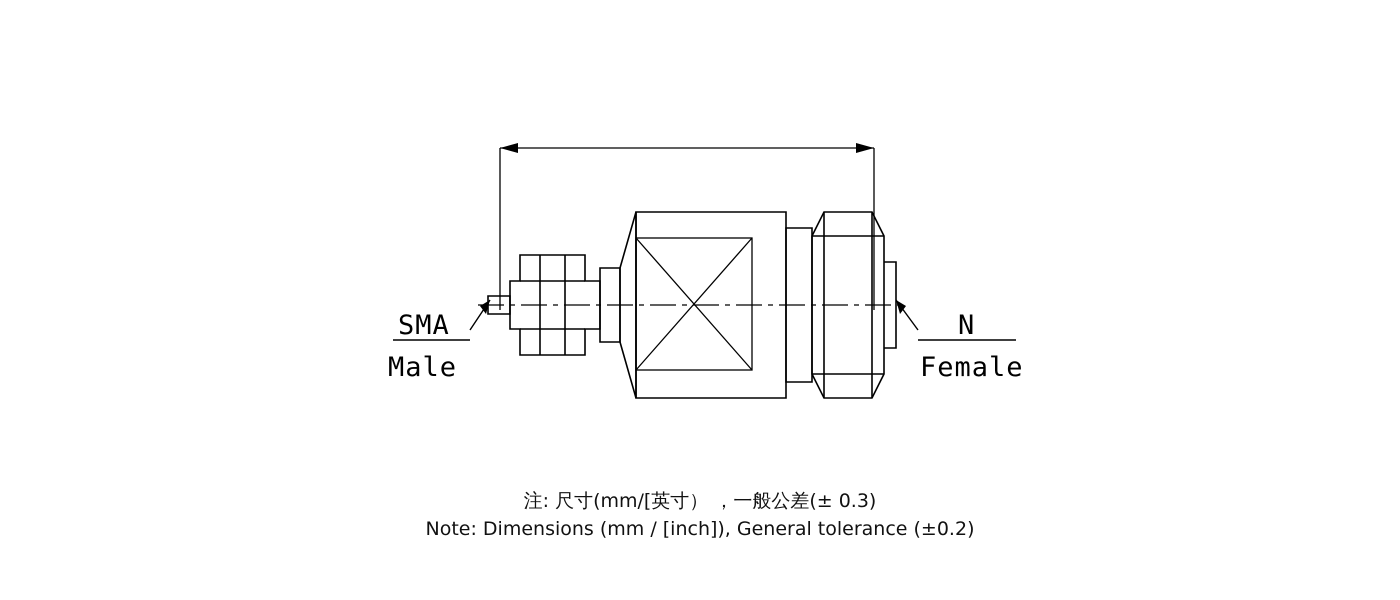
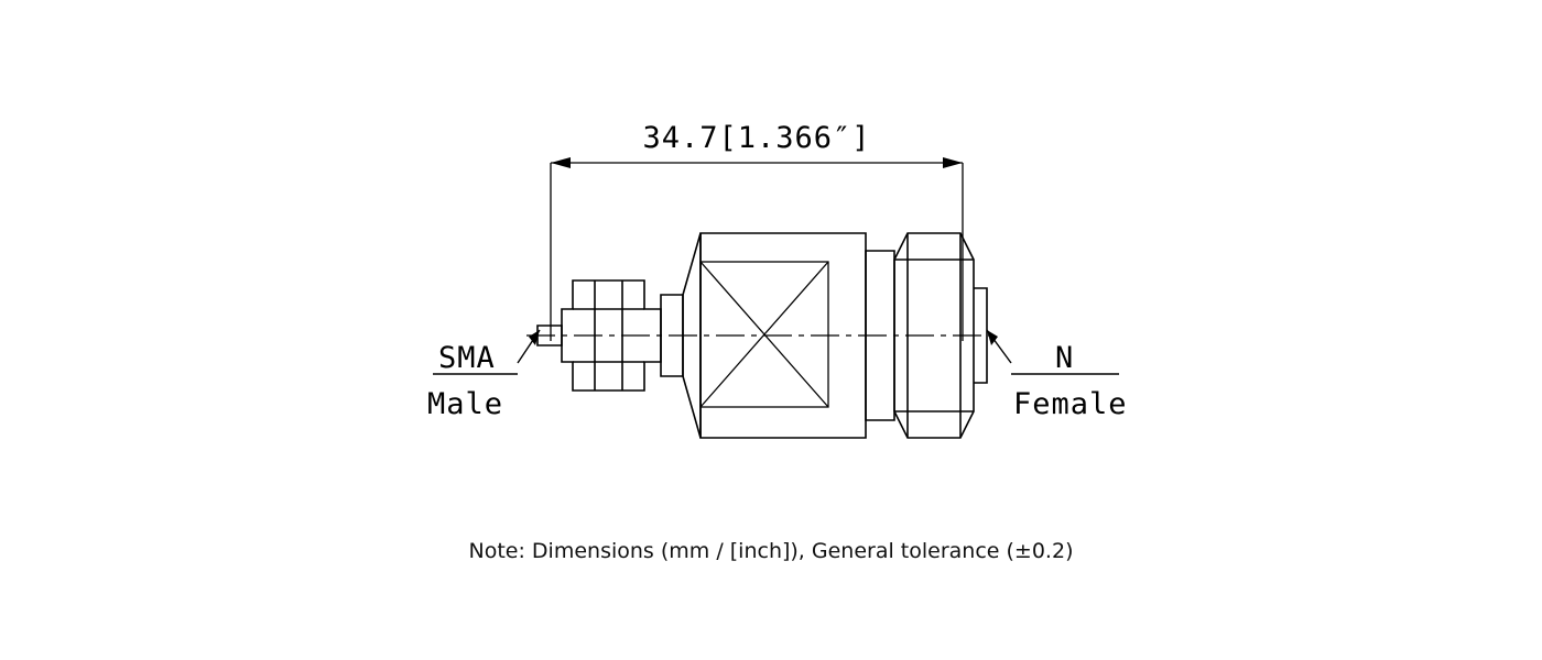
+ 34.7[1.366″]
  SMA
  Male
  N
  Female
- 注: 尺寸(mm/[英寸） ，一般公差(± 0.3)
  Note: Dimensions (mm / [inch]), General tolerance (±0.2)
